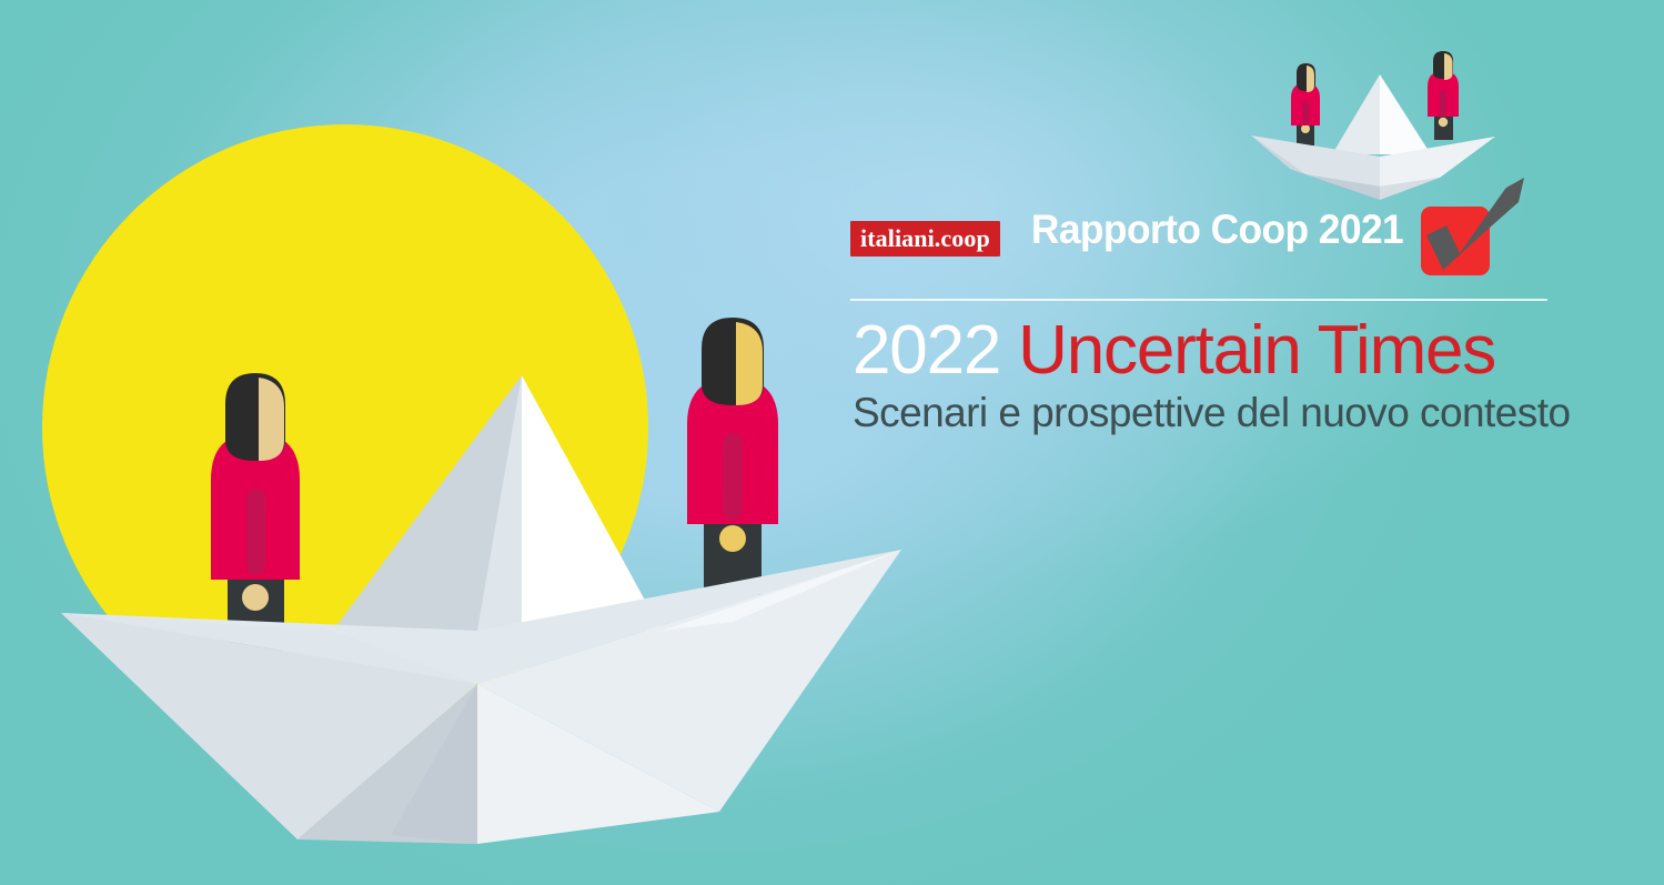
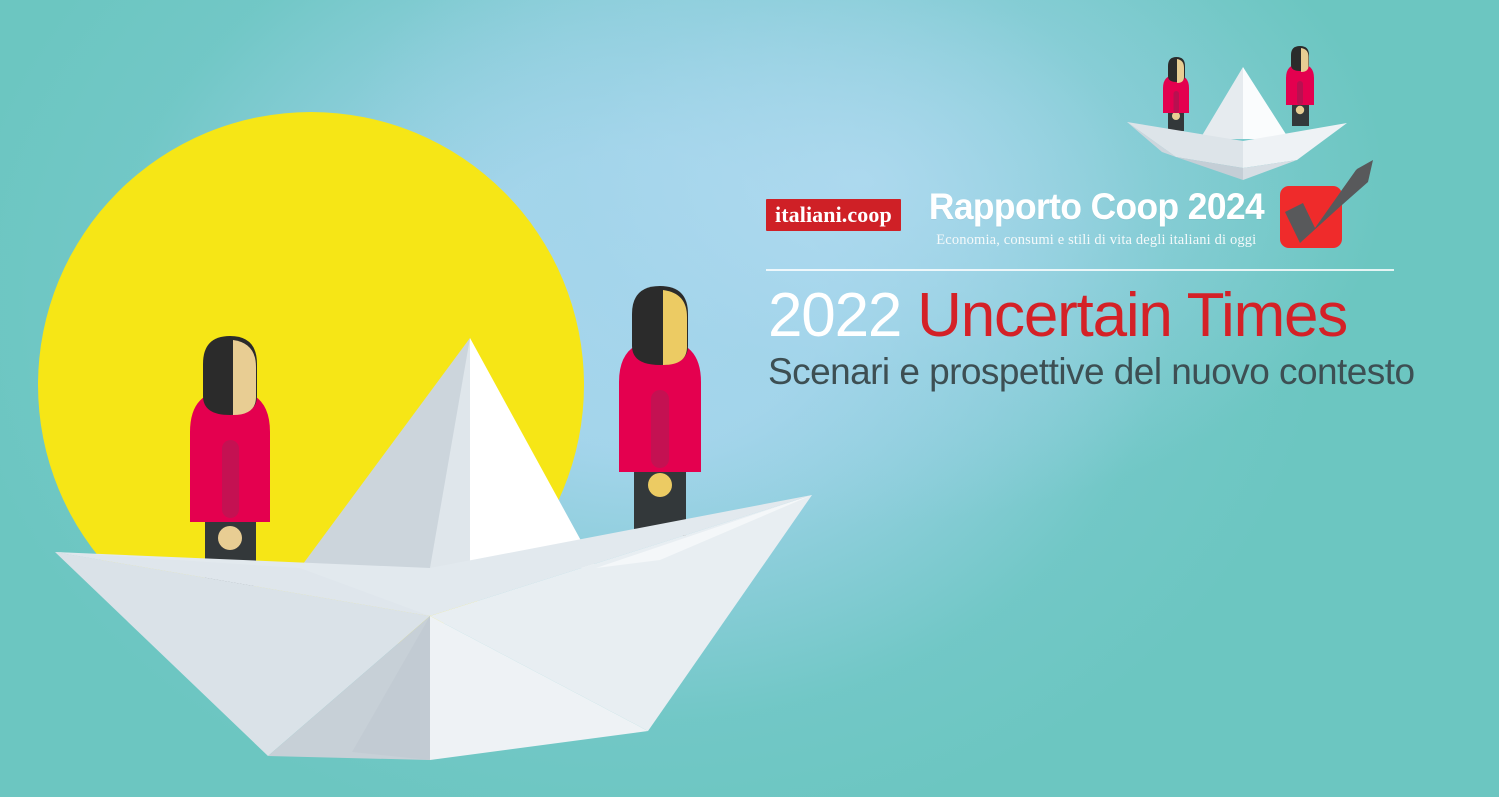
  italiani.coop
- Rapporto Coop 2021
+ Rapporto Coop 2024
+ Economia, consumi e stili di vita degli italiani di oggi
  2022 Uncertain Times
  Scenari e prospettive del nuovo contesto
